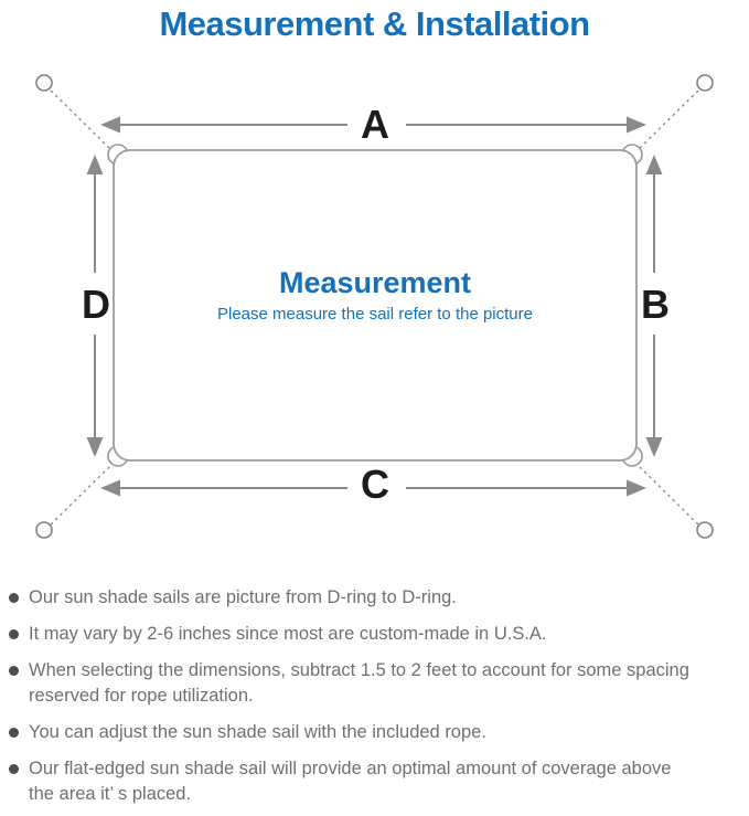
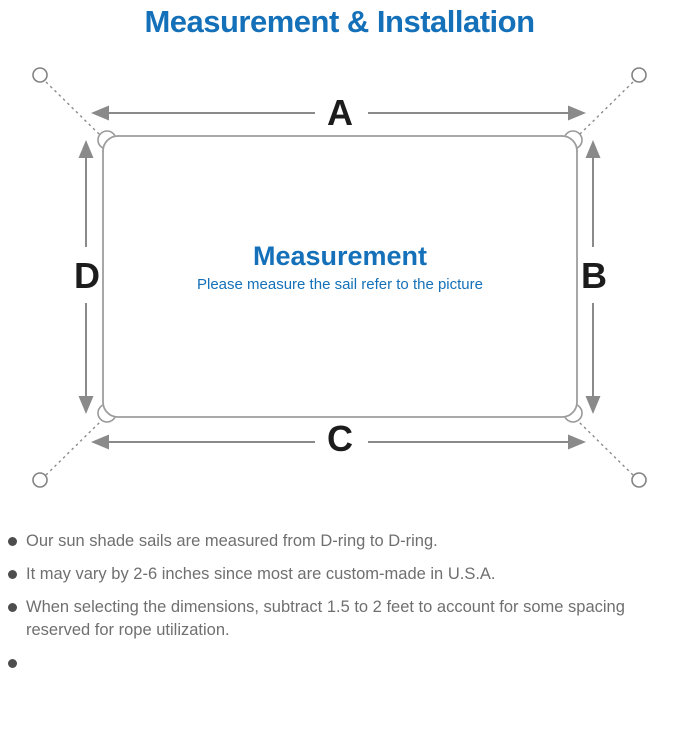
  Measurement & Installation
  A
  C
  D
  B
  Measurement
  Please measure the sail refer to the picture
- Our sun shade sails are picture from D-ring to D-ring.
+ Our sun shade sails are measured from D-ring to D-ring.
  It may vary by 2-6 inches since most are custom-made in U.S.A.
  When selecting the dimensions, subtract 1.5 to 2 feet to account for some spacing
  reserved for rope utilization.
- You can adjust the sun shade sail with the included rope.
- Our flat-edged sun shade sail will provide an optimal amount of coverage above
- the area it’ s placed.
